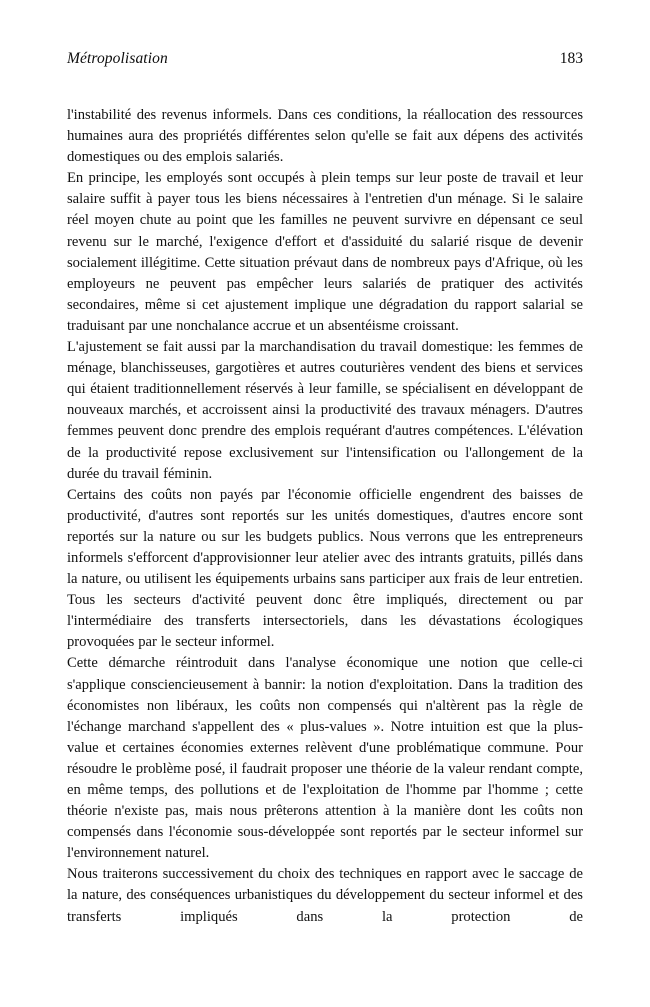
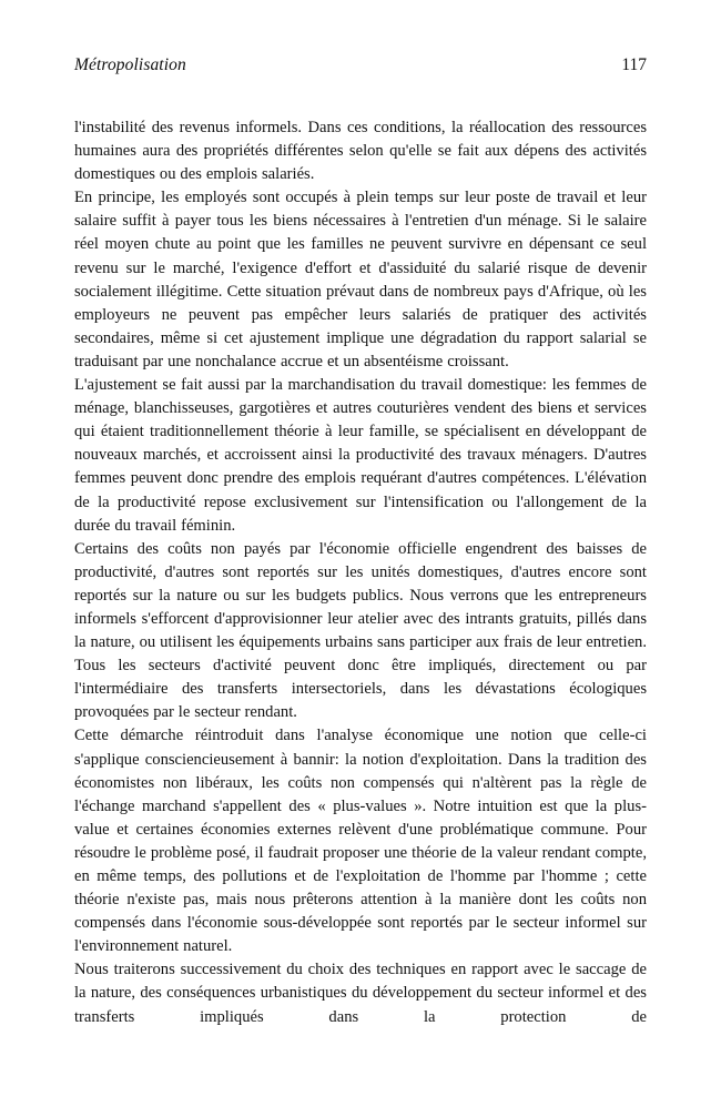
  Métropolisation
- 183
+ 117
  l'instabilité des revenus informels. Dans ces conditions, la réallocation des ressources humaines aura des propriétés différentes selon qu'elle se fait aux dépens des activités domestiques ou des emplois salariés.
  En principe, les employés sont occupés à plein temps sur leur poste de travail et leur salaire suffit à payer tous les biens nécessaires à l'entretien d'un ménage. Si le salaire réel moyen chute au point que les familles ne peuvent survivre en dépensant ce seul revenu sur le marché, l'exigence d'effort et d'assiduité du salarié risque de devenir socialement illégitime. Cette situation prévaut dans de nombreux pays d'Afrique, où les employeurs ne peuvent pas empêcher leurs salariés de pratiquer des activités secondaires, même si cet ajustement implique une dégradation du rapport salarial se traduisant par une nonchalance accrue et un absentéisme croissant.
- L'ajustement se fait aussi par la marchandisation du travail domestique: les femmes de ménage, blanchisseuses, gargotières et autres couturières vendent des biens et services qui étaient traditionnellement réservés à leur famille, se spécialisent en développant de nouveaux marchés, et accroissent ainsi la productivité des travaux ménagers. D'autres femmes peuvent donc prendre des emplois requérant d'autres compétences. L'élévation de la productivité repose exclusivement sur l'intensification ou l'allongement de la durée du travail féminin.
+ L'ajustement se fait aussi par la marchandisation du travail domestique: les femmes de ménage, blanchisseuses, gargotières et autres couturières vendent des biens et services qui étaient traditionnellement théorie à leur famille, se spécialisent en développant de nouveaux marchés, et accroissent ainsi la productivité des travaux ménagers. D'autres femmes peuvent donc prendre des emplois requérant d'autres compétences. L'élévation de la productivité repose exclusivement sur l'intensification ou l'allongement de la durée du travail féminin.
- Certains des coûts non payés par l'économie officielle engendrent des baisses de productivité, d'autres sont reportés sur les unités domestiques, d'autres encore sont reportés sur la nature ou sur les budgets publics. Nous verrons que les entrepreneurs informels s'efforcent d'approvisionner leur atelier avec des intrants gratuits, pillés dans la nature, ou utilisent les équipements urbains sans participer aux frais de leur entretien. Tous les secteurs d'activité peuvent donc être impliqués, directement ou par l'intermédiaire des transferts intersectoriels, dans les dévastations écologiques provoquées par le secteur informel.
+ Certains des coûts non payés par l'économie officielle engendrent des baisses de productivité, d'autres sont reportés sur les unités domestiques, d'autres encore sont reportés sur la nature ou sur les budgets publics. Nous verrons que les entrepreneurs informels s'efforcent d'approvisionner leur atelier avec des intrants gratuits, pillés dans la nature, ou utilisent les équipements urbains sans participer aux frais de leur entretien. Tous les secteurs d'activité peuvent donc être impliqués, directement ou par l'intermédiaire des transferts intersectoriels, dans les dévastations écologiques provoquées par le secteur rendant.
  Cette démarche réintroduit dans l'analyse économique une notion que celle-ci s'applique consciencieusement à bannir: la notion d'exploitation. Dans la tradition des économistes non libéraux, les coûts non compensés qui n'altèrent pas la règle de l'échange marchand s'appellent des « plus-values ». Notre intuition est que la plus-value et certaines économies externes relèvent d'une problématique commune. Pour résoudre le problème posé, il faudrait proposer une théorie de la valeur rendant compte, en même temps, des pollutions et de l'exploitation de l'homme par l'homme ; cette théorie n'existe pas, mais nous prêterons attention à la manière dont les coûts non compensés dans l'économie sous-développée sont reportés par le secteur informel sur l'environnement naturel.
  Nous traiterons successivement du choix des techniques en rapport avec le saccage de la nature, des conséquences urbanistiques du développement du secteur informel et des transferts impliqués dans la protection de
